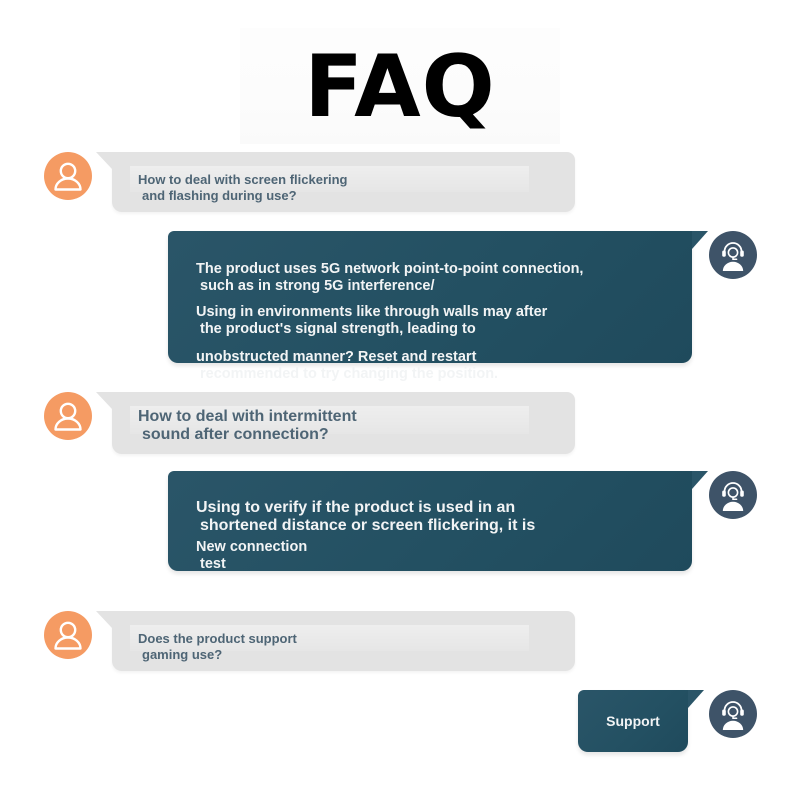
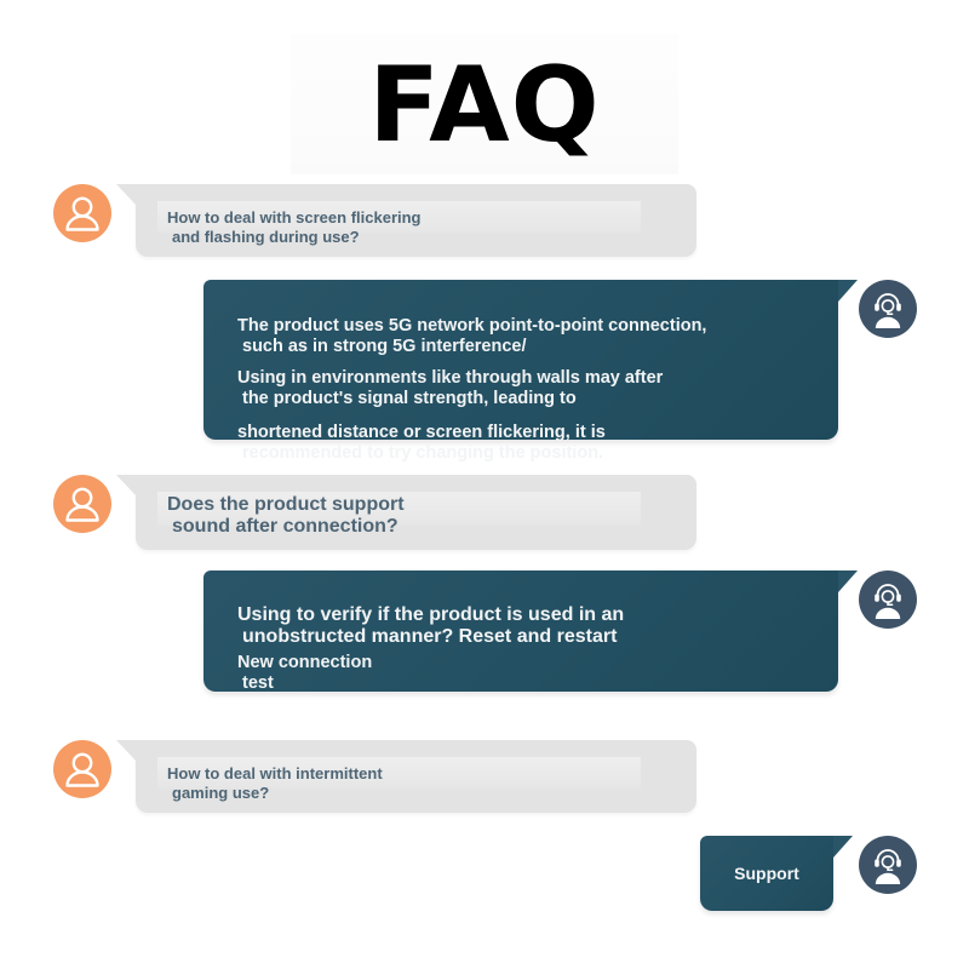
  FAQ
  How to deal with screen flickering
  and flashing during use?
  The product uses 5G network point-to-point connection,
  such as in strong 5G interference/
  Using in environments like through walls may after
  the product's signal strength, leading to
- unobstructed manner? Reset and restart
+ shortened distance or screen flickering, it is
- How to deal with intermittent
+ Does the product support
  sound after connection?
  Using to verify if the product is used in an
- shortened distance or screen flickering, it is
+ unobstructed manner? Reset and restart
  New connection
  test
- Does the product support
+ How to deal with intermittent
  gaming use?
  Support
